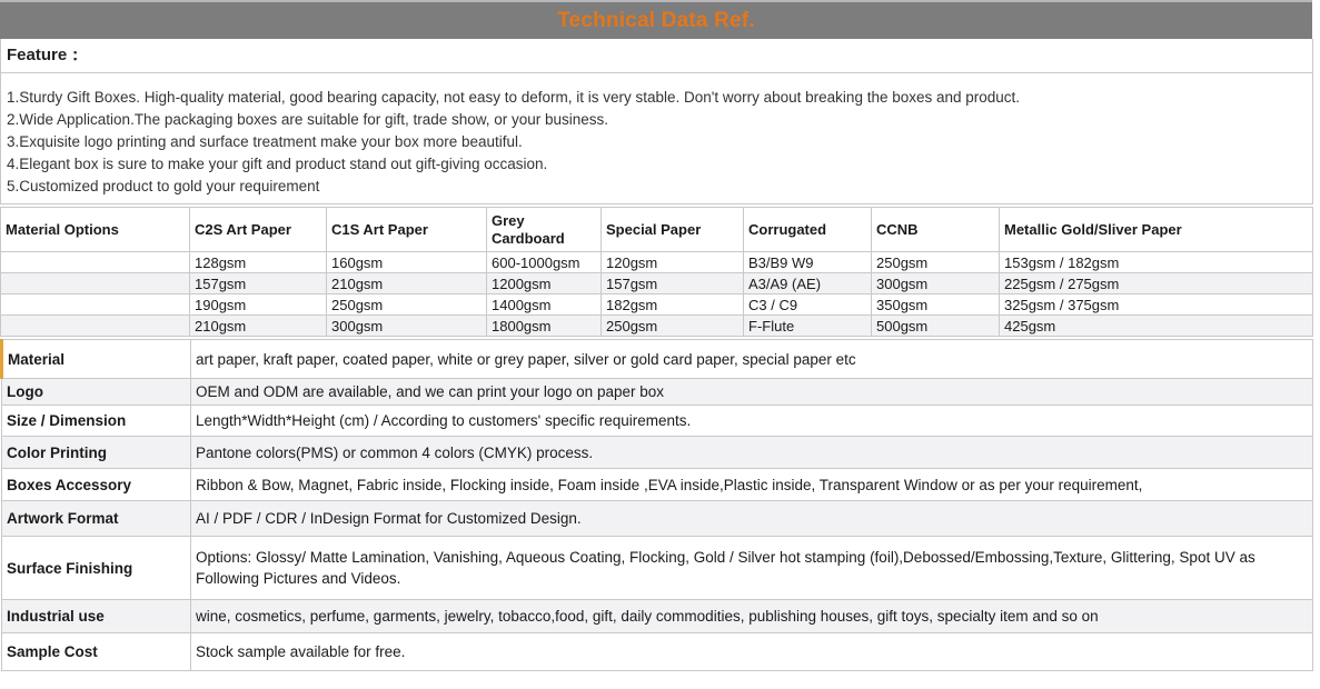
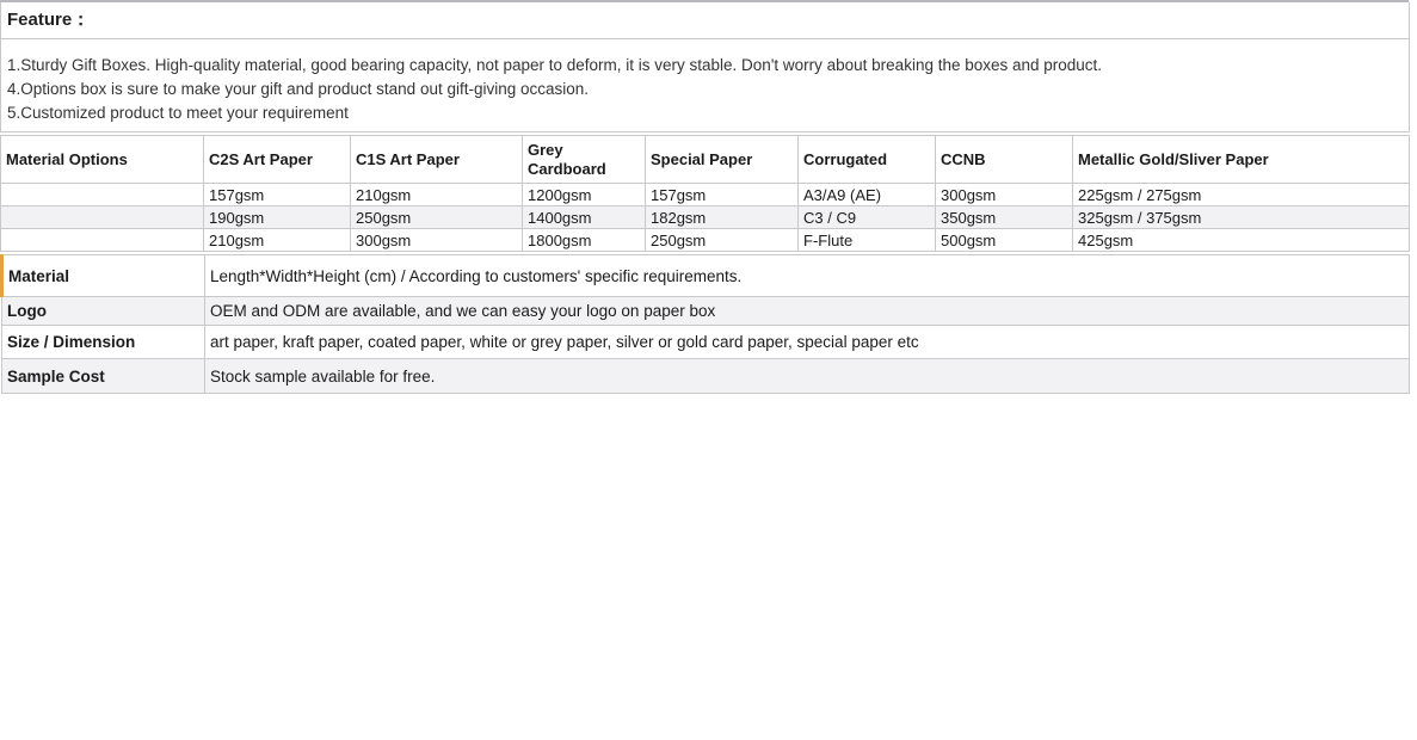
- Technical Data Ref.
  Feature：
- 1.Sturdy Gift Boxes. High-quality material, good bearing capacity, not easy to deform, it is very stable. Don't worry about breaking the boxes and product.
+ 1.Sturdy Gift Boxes. High-quality material, good bearing capacity, not paper to deform, it is very stable. Don't worry about breaking the boxes and product.
- 2.Wide Application.The packaging boxes are suitable for gift, trade show, or your business.
- 3.Exquisite logo printing and surface treatment make your box more beautiful.
- 4.Elegant box is sure to make your gift and product stand out gift-giving occasion.
+ 4.Options box is sure to make your gift and product stand out gift-giving occasion.
- 5.Customized product to gold your requirement
+ 5.Customized product to meet your requirement
  Material Options	C2S Art Paper	C1S Art Paper	Grey Cardboard	Special Paper	Corrugated	CCNB	Metallic Gold/Sliver Paper
- 	128gsm	160gsm	600-1000gsm	120gsm	B3/B9 W9	250gsm	153gsm / 182gsm
  	157gsm	210gsm	1200gsm	157gsm	A3/A9 (AE)	300gsm	225gsm / 275gsm
  	190gsm	250gsm	1400gsm	182gsm	C3 / C9	350gsm	325gsm / 375gsm
  	210gsm	300gsm	1800gsm	250gsm	F-Flute	500gsm	425gsm
- Material	art paper, kraft paper, coated paper, white or grey paper, silver or gold card paper, special paper etc
+ Material	Length*Width*Height (cm) / According to customers' specific requirements.
- Logo	OEM and ODM are available, and we can print your logo on paper box
+ Logo	OEM and ODM are available, and we can easy your logo on paper box
- Size / Dimension	Length*Width*Height (cm) / According to customers' specific requirements.
+ Size / Dimension	art paper, kraft paper, coated paper, white or grey paper, silver or gold card paper, special paper etc
- Color Printing	Pantone colors(PMS) or common 4 colors (CMYK) process.
- Boxes Accessory	Ribbon & Bow, Magnet, Fabric inside, Flocking inside, Foam inside ,EVA inside,Plastic inside, Transparent Window or as per your requirement,
- Artwork Format	AI / PDF / CDR / InDesign Format for Customized Design.
- Surface Finishing	Options: Glossy/ Matte Lamination, Vanishing, Aqueous Coating, Flocking, Gold / Silver hot stamping (foil),Debossed/Embossing,Texture, Glittering, Spot UV as Following Pictures and Videos.
- Industrial use	wine, cosmetics, perfume, garments, jewelry, tobacco,food, gift, daily commodities, publishing houses, gift toys, specialty item and so on
  Sample Cost	Stock sample available for free.
